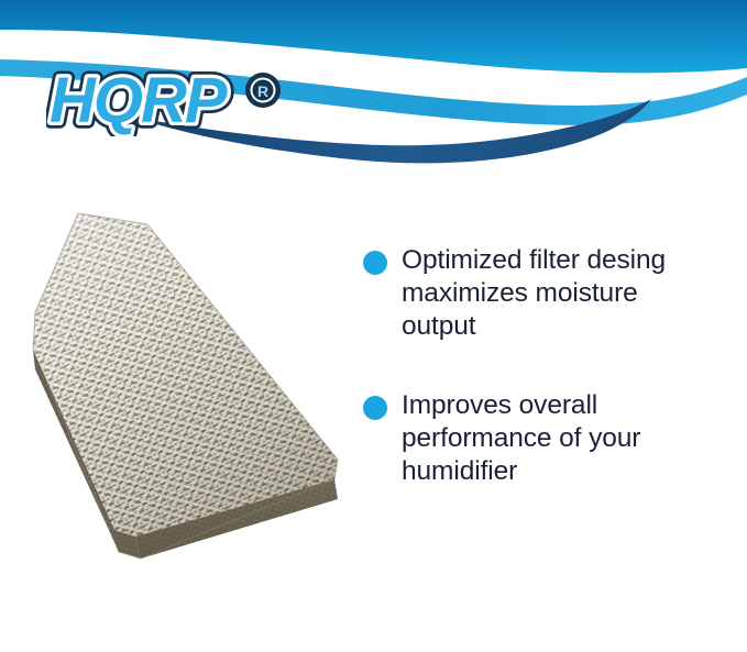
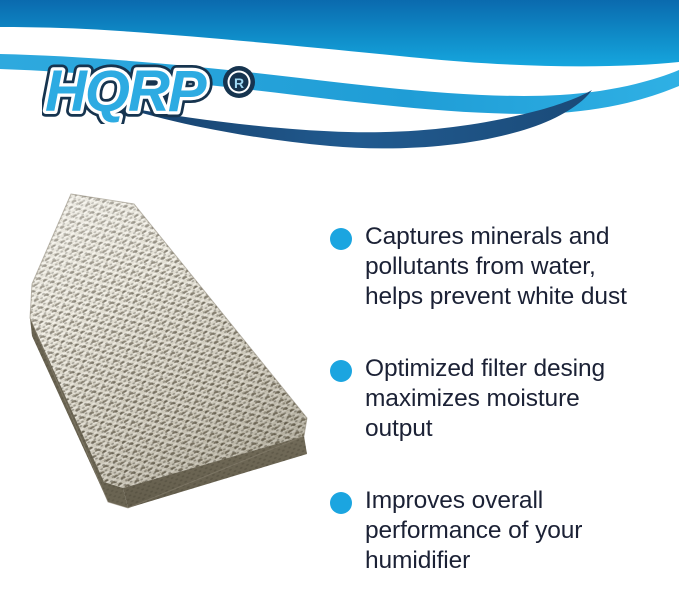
  HQRP
  R
+ Captures minerals and
+ pollutants from water,
+ helps prevent white dust
  Optimized filter desing
  maximizes moisture
  output
  Improves overall
  performance of your
  humidifier
